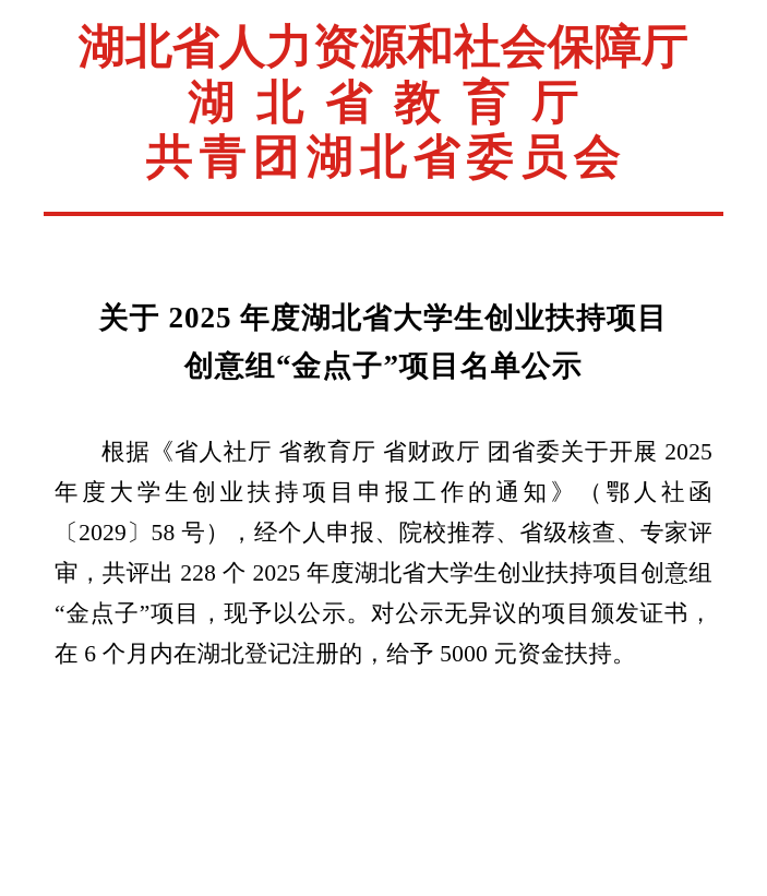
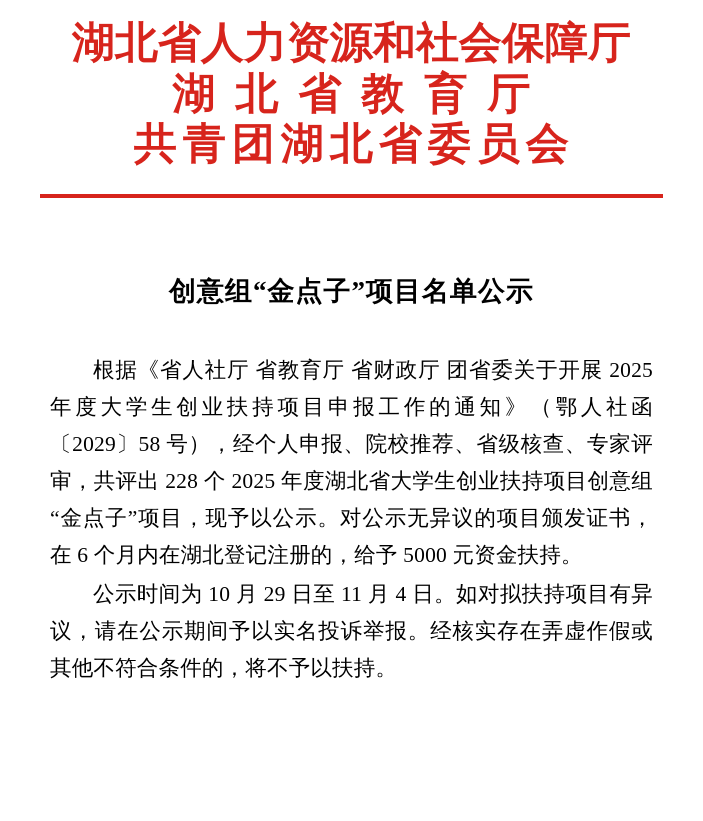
  湖北省人力资源和社会保障厅
  湖北省教育厅
  共青团湖北省委员会
- 关于 2025 年度湖北省大学生创业扶持项目
  创意组“金点子”项目名单公示
  根据《省人社厅 省教育厅 省财政厅 团省委关于开展 2025 年度大学生创业扶持项目申报工作的通知》（鄂人社函〔2029〕58 号），经个人申报、院校推荐、省级核查、专家评审，共评出 228 个 2025 年度湖北省大学生创业扶持项目创意组“金点子”项目，现予以公示。对公示无异议的项目颁发证书，在 6 个月内在湖北登记注册的，给予 5000 元资金扶持。
+ 公示时间为 10 月 29 日至 11 月 4 日。如对拟扶持项目有异议，请在公示期间予以实名投诉举报。经核实存在弄虚作假或其他不符合条件的，将不予以扶持。
